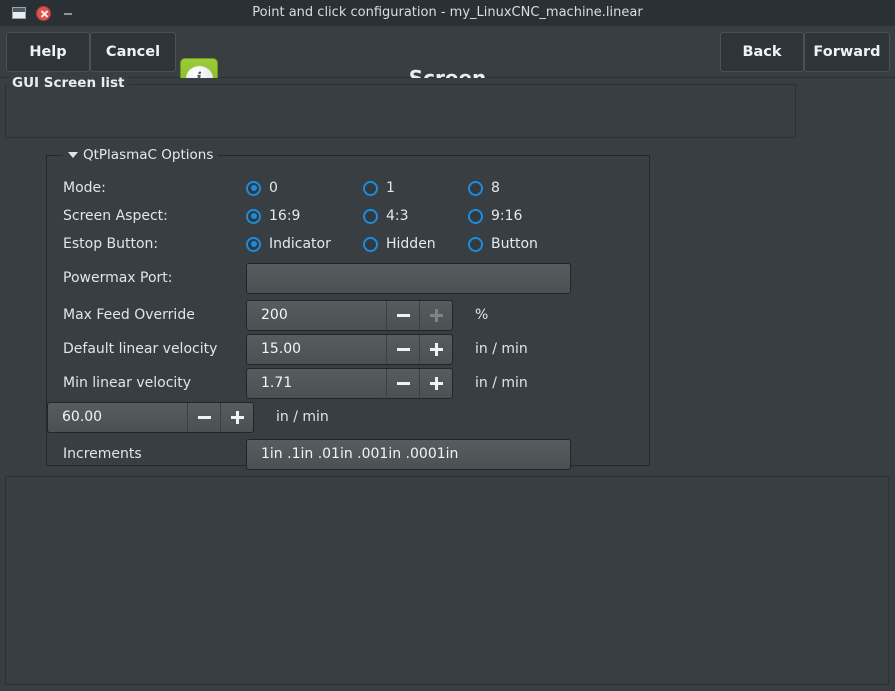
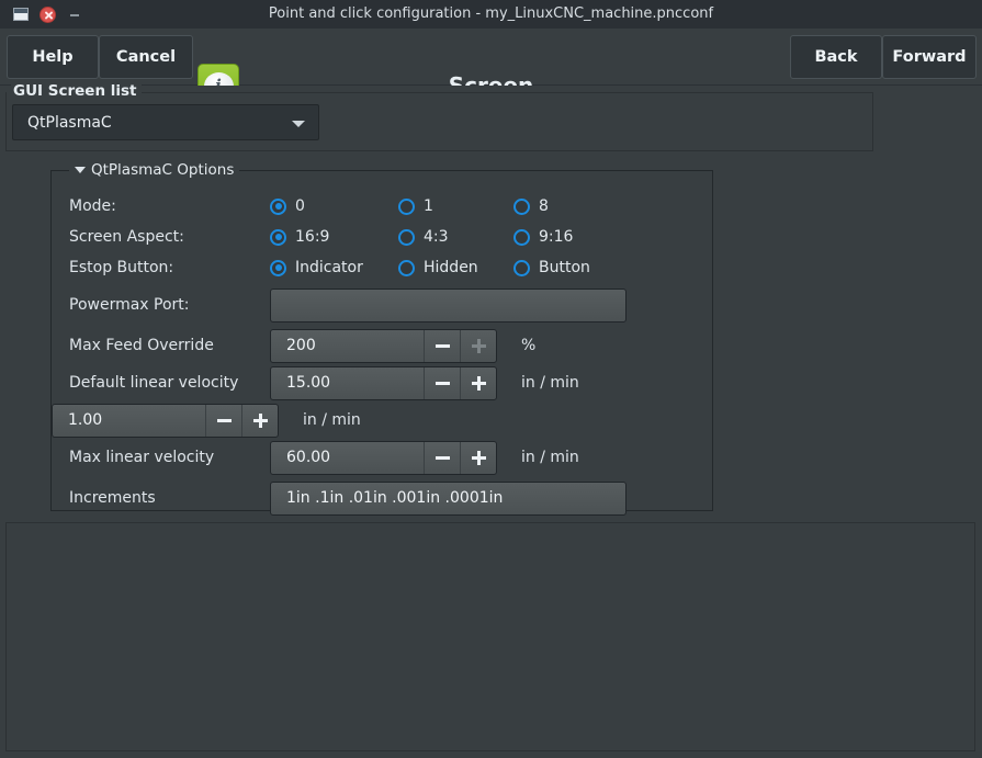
- Point and click configuration - my_LinuxCNC_machine.linear
+ Point and click configuration - my_LinuxCNC_machine.pncconf
  Help
  Cancel
  Back
  Forward
  GUI Screen list
+ QtPlasmaC
  QtPlasmaC Options
  Mode:
  0
  1
  8
  Screen Aspect:
  16:9
  4:3
  9:16
  Estop Button:
  Indicator
  Hidden
  Button
  Powermax Port:
  Max Feed Override
  200
  %
  Default linear velocity
  15.00
  in / min
- Min linear velocity
- 1.71
+ 1.00
  in / min
+ Max linear velocity
  60.00
  in / min
  Increments
  1in .1in .01in .001in .0001in
